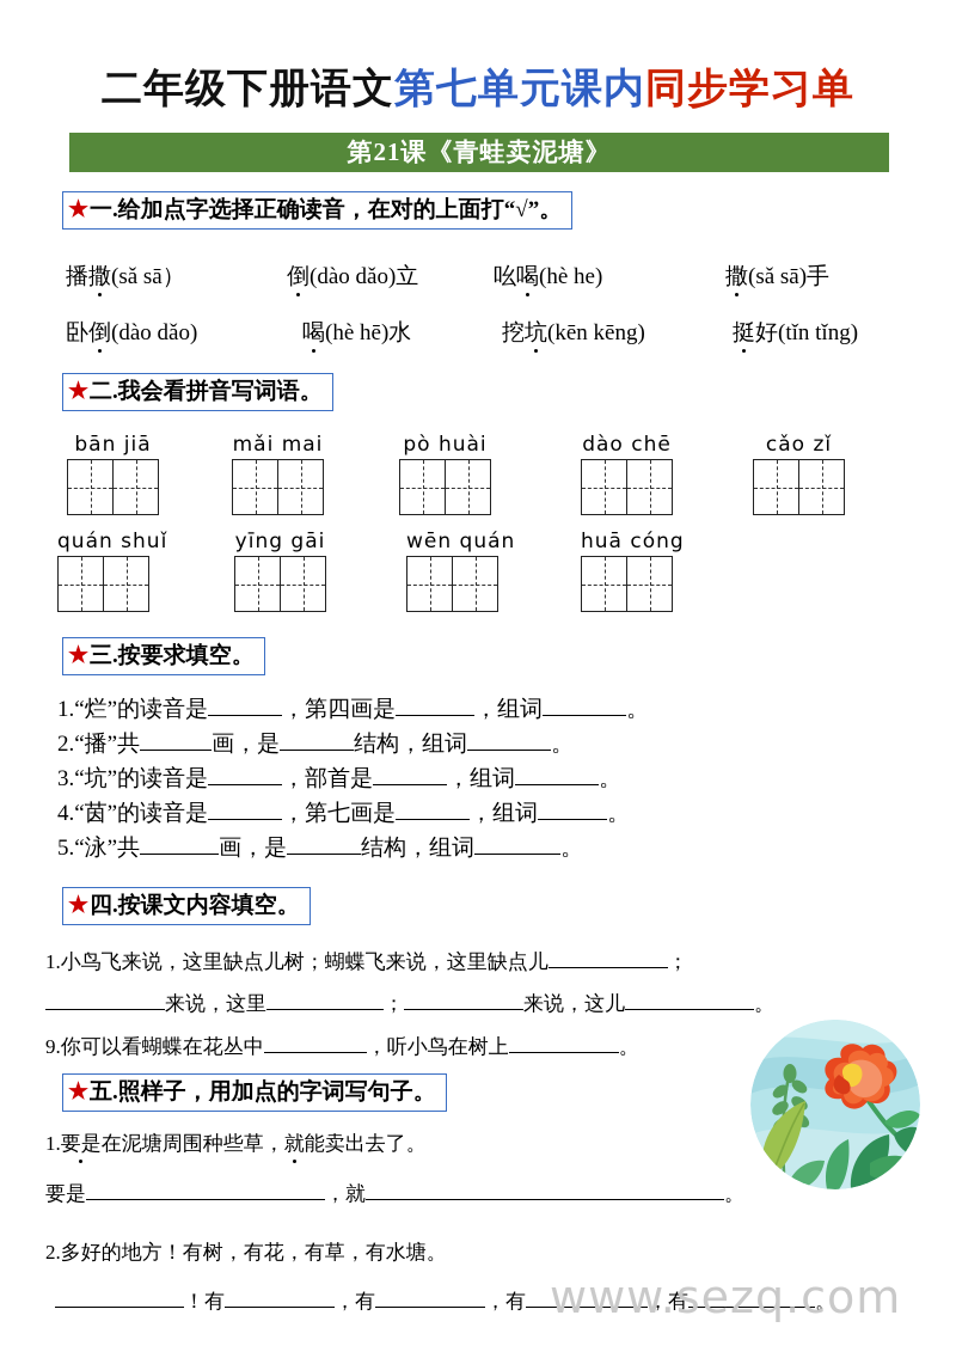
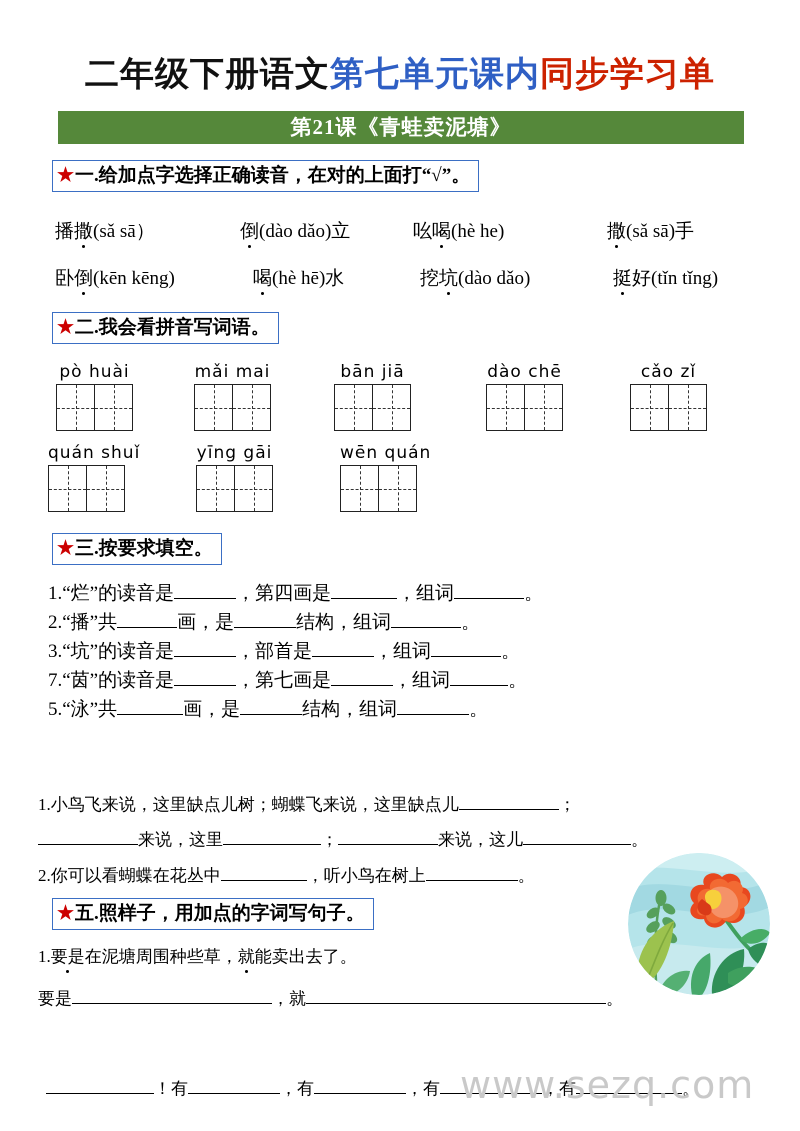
  二年级下册语文第七单元课内同步学习单
  第21课《青蛙卖泥塘》
  ★一.给加点字选择正确读音，在对的上面打“√”。
  播撒(sǎ sā）
  倒(dào dǎo)立
  吆喝(hè he)
  撒(sǎ sā)手
- 卧倒(dào dǎo)
+ 卧倒(kēn kēng)
  喝(hè hē)水
- 挖坑(kēn kēng)
+ 挖坑(dào dǎo)
  挺好(tǐn tǐng)
  ★二.我会看拼音写词语。
- bān jiā
+ pò huài
  mǎi mai
- pò huài
+ bān jiā
  dào chē
  cǎo zǐ
  quán shuǐ
  yīng gāi
  wēn quán
- huā cóng
  ★三.按要求填空。
  1.“烂”的读音是 ，第四画是 ，组词 。
  2.“播”共 画，是 结构，组词 。
  3.“坑”的读音是 ，部首是 ，组词 。
- 4.“茵”的读音是 ，第七画是 ，组词 。
+ 7.“茵”的读音是 ，第七画是 ，组词 。
  5.“泳”共 画，是 结构，组词 。
- ★四.按课文内容填空。
  1.小鸟飞来说，这里缺点儿树；蝴蝶飞来说，这里缺点儿 ；
  来说，这里 ； 来说，这儿 。
- 9.你可以看蝴蝶在花丛中 ，听小鸟在树上 。
+ 2.你可以看蝴蝶在花丛中 ，听小鸟在树上 。
  ★五.照样子，用加点的字词写句子。
  1.要是在泥塘周围种些草，就能卖出去了。
  要是 ，就 。
- 2.多好的地方！有树，有花，有草，有水塘。
  ！有 ，有 ，有 ，有 。
  www.sezq.com
